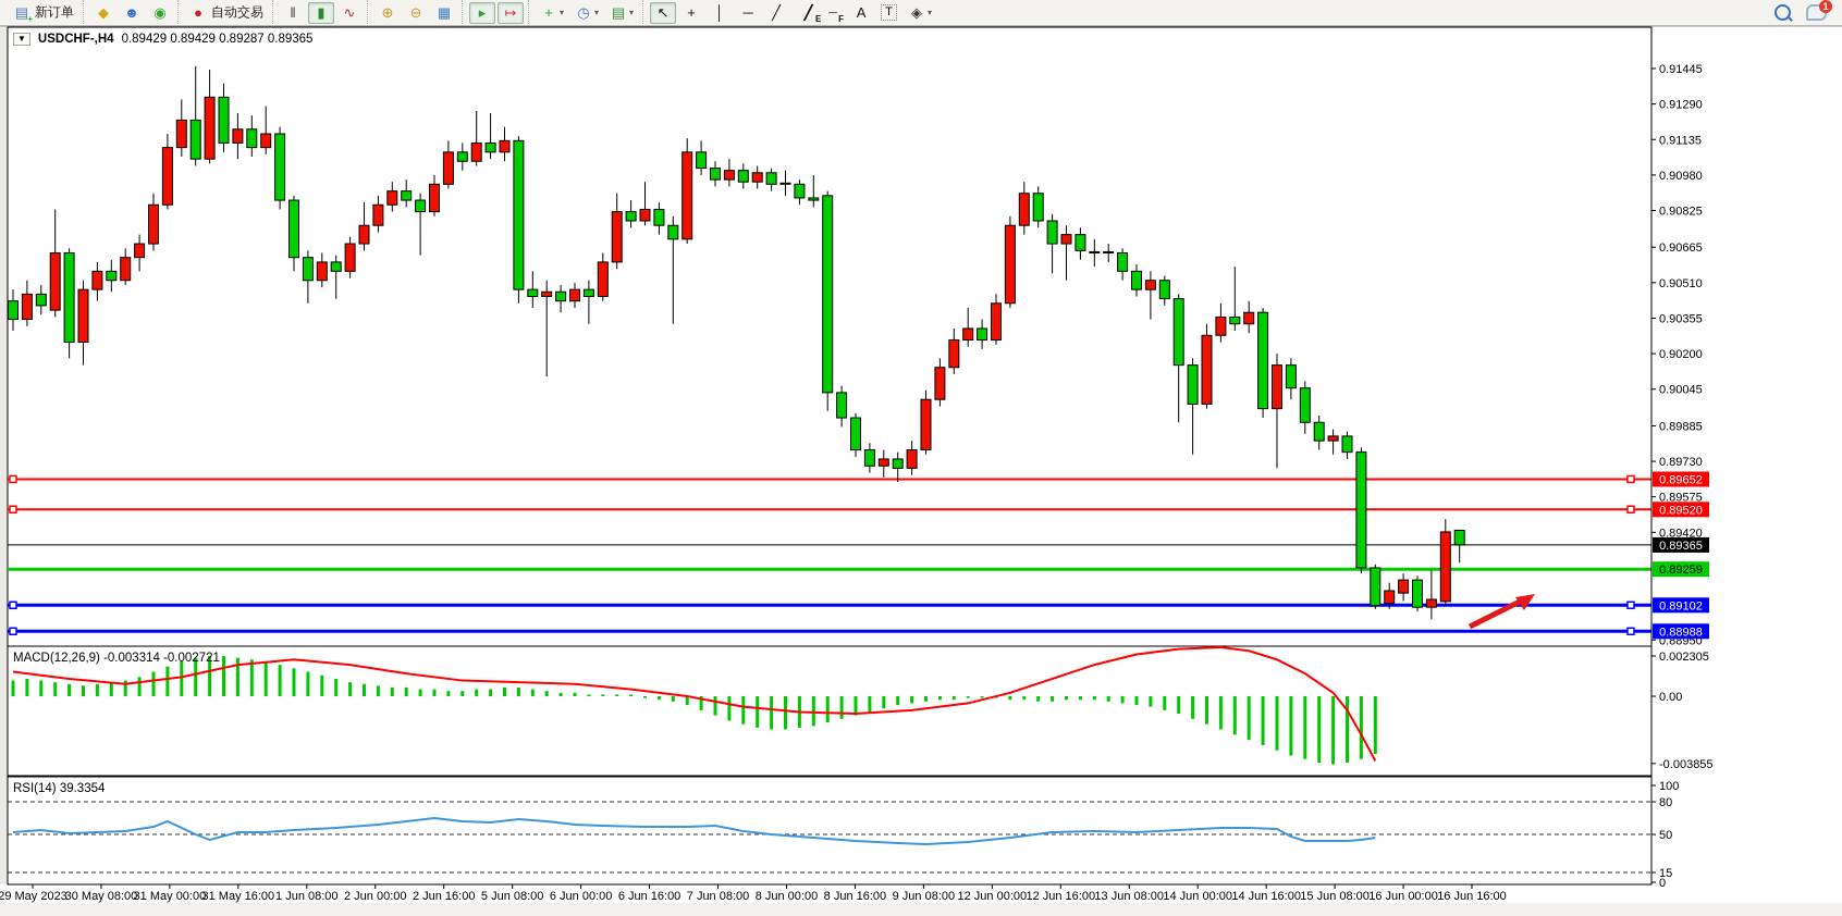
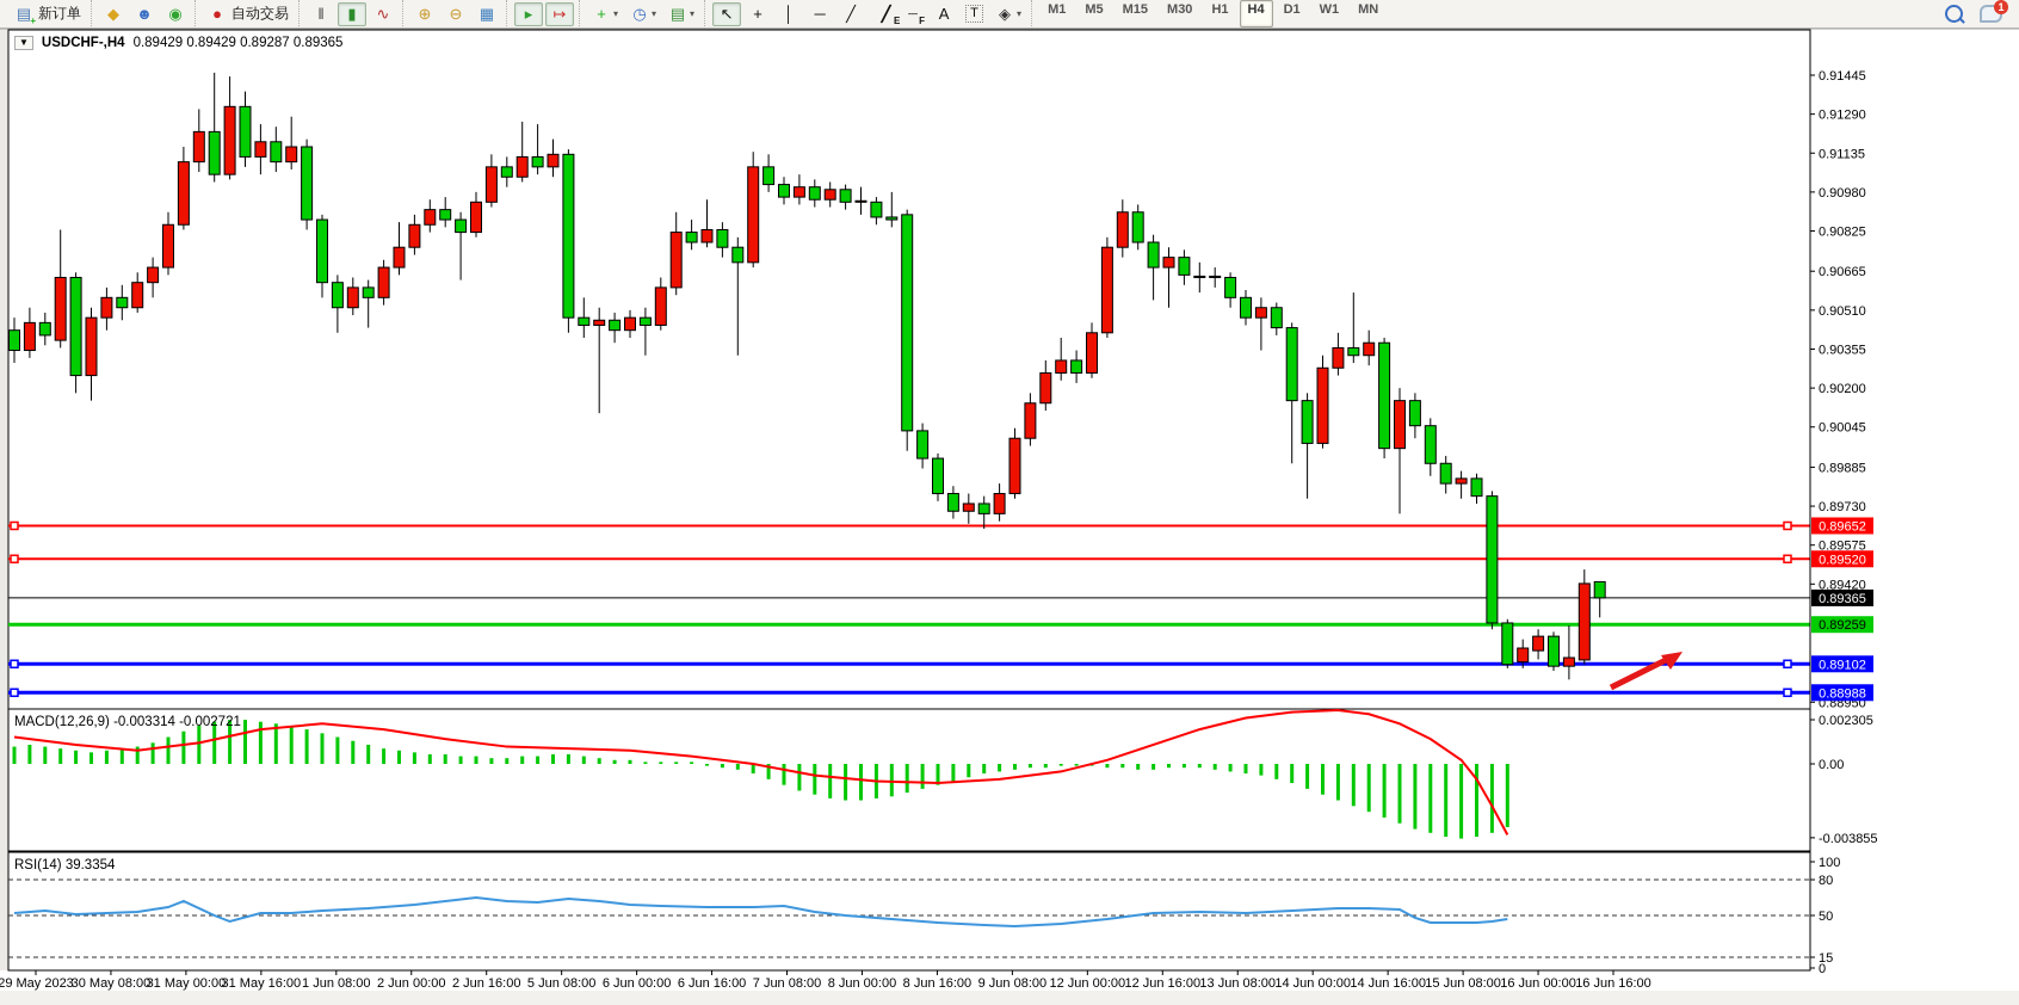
  ▤
  +
  新订单
  ◆
  ☻
  ◉
  ●
  自动交易
  ‖
  ▮
  ∿
  ⊕
  ⊖
  ▦
  ▸
  ↦
  +
  ▾
  ◷
  ▾
  ▤
  ▾
  ↖
  +
  │
  ─
  ╱
  ╱╱
  ┈
  F
  A
  T
  ◈
  ▾
+ M1
+ M5
+ M15
+ M30
+ H1
+ H4
+ D1
+ W1
+ MN
  1
  0.91445
  0.91290
  0.91135
  0.90980
  0.90825
  0.90665
  0.90510
  0.90355
  0.90200
  0.90045
  0.89885
  0.89730
  0.89575
  0.89420
  0.88950
  0.89652
  0.89520
  0.89365
  0.89259
  0.89102
  0.88988
  0.002305
  0.00
  -0.003855
  100
  80
  50
  15
  0
  29 May 2023
  30 May 08:00
  31 May 00:00
  31 May 16:00
  1 Jun 08:00
  2 Jun 00:00
  2 Jun 16:00
  5 Jun 08:00
  6 Jun 00:00
  6 Jun 16:00
  7 Jun 08:00
  8 Jun 00:00
  8 Jun 16:00
  9 Jun 08:00
  12 Jun 00:00
  12 Jun 16:00
  13 Jun 08:00
  14 Jun 00:00
  14 Jun 16:00
  15 Jun 08:00
  16 Jun 00:00
  16 Jun 16:00
  ▼
  USDCHF-,H4
  0.89429 0.89429 0.89287 0.89365
  MACD(12,26,9) -0.003314 -0.002721
  RSI(14) 39.3354
